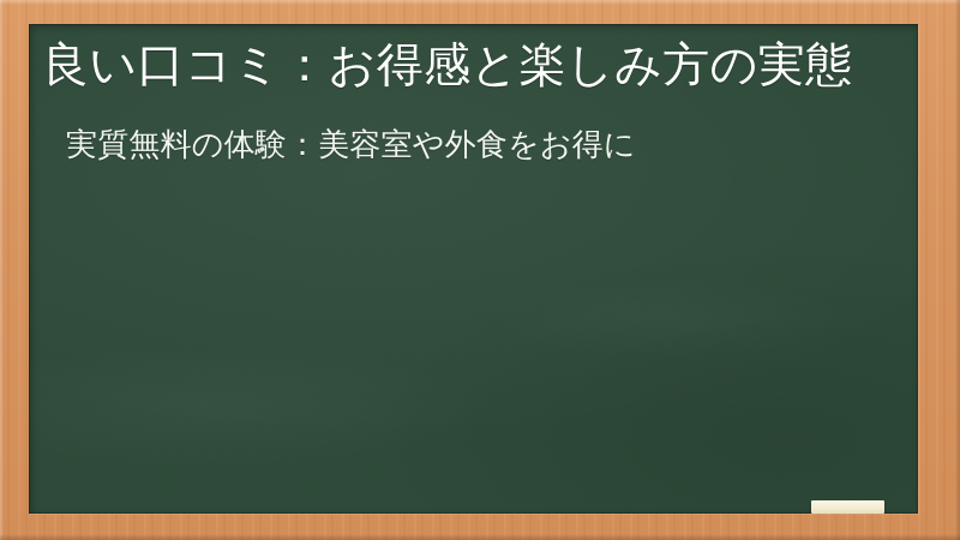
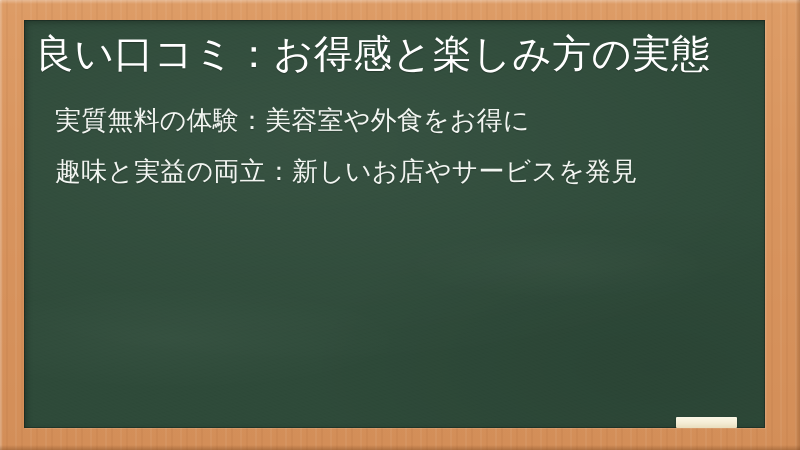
  良い口コミ：お得感と楽しみ方の実態
  実質無料の体験：美容室や外食をお得に
+ 趣味と実益の両立：新しいお店やサービスを発見
